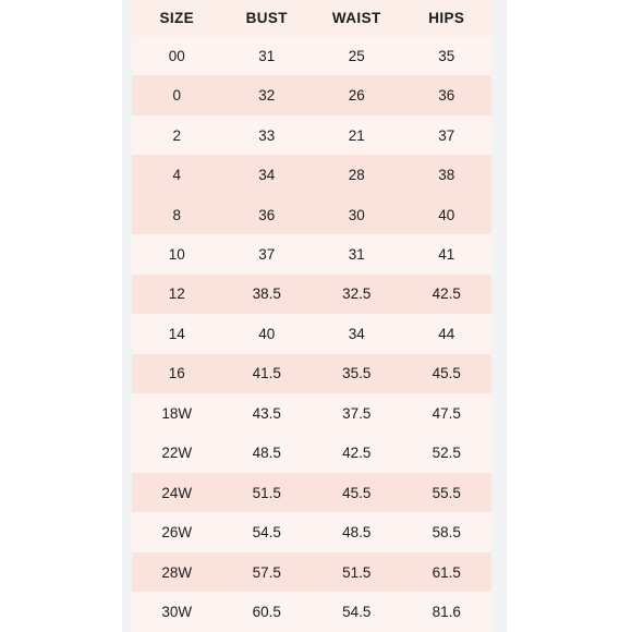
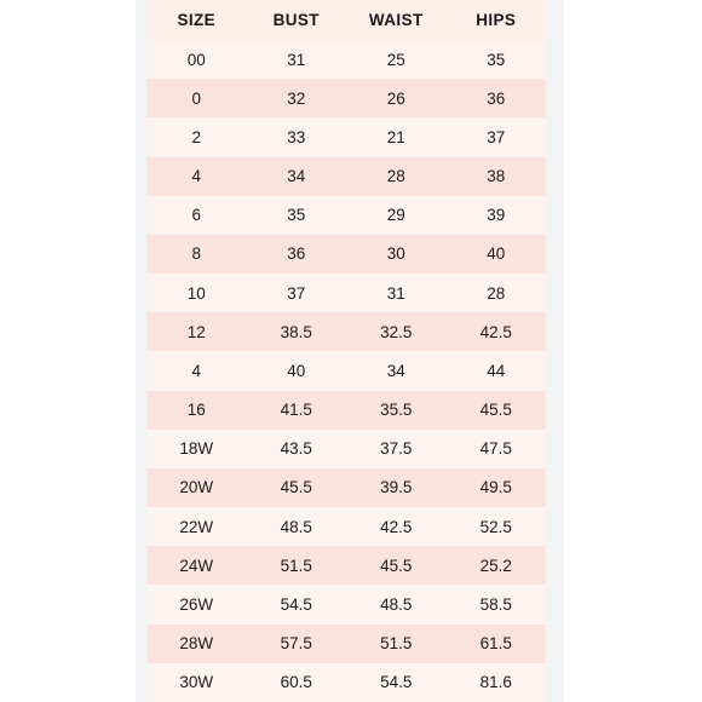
  SIZE	BUST	WAIST	HIPS
  00	31	25	35
  0	32	26	36
  2	33	21	37
  4	34	28	38
+ 6	35	29	39
  8	36	30	40
- 10	37	31	41
+ 10	37	31	28
  12	38.5	32.5	42.5
- 14	40	34	44
+ 4	40	34	44
  16	41.5	35.5	45.5
  18W	43.5	37.5	47.5
+ 20W	45.5	39.5	49.5
  22W	48.5	42.5	52.5
- 24W	51.5	45.5	55.5
+ 24W	51.5	45.5	25.2
  26W	54.5	48.5	58.5
  28W	57.5	51.5	61.5
  30W	60.5	54.5	81.6
